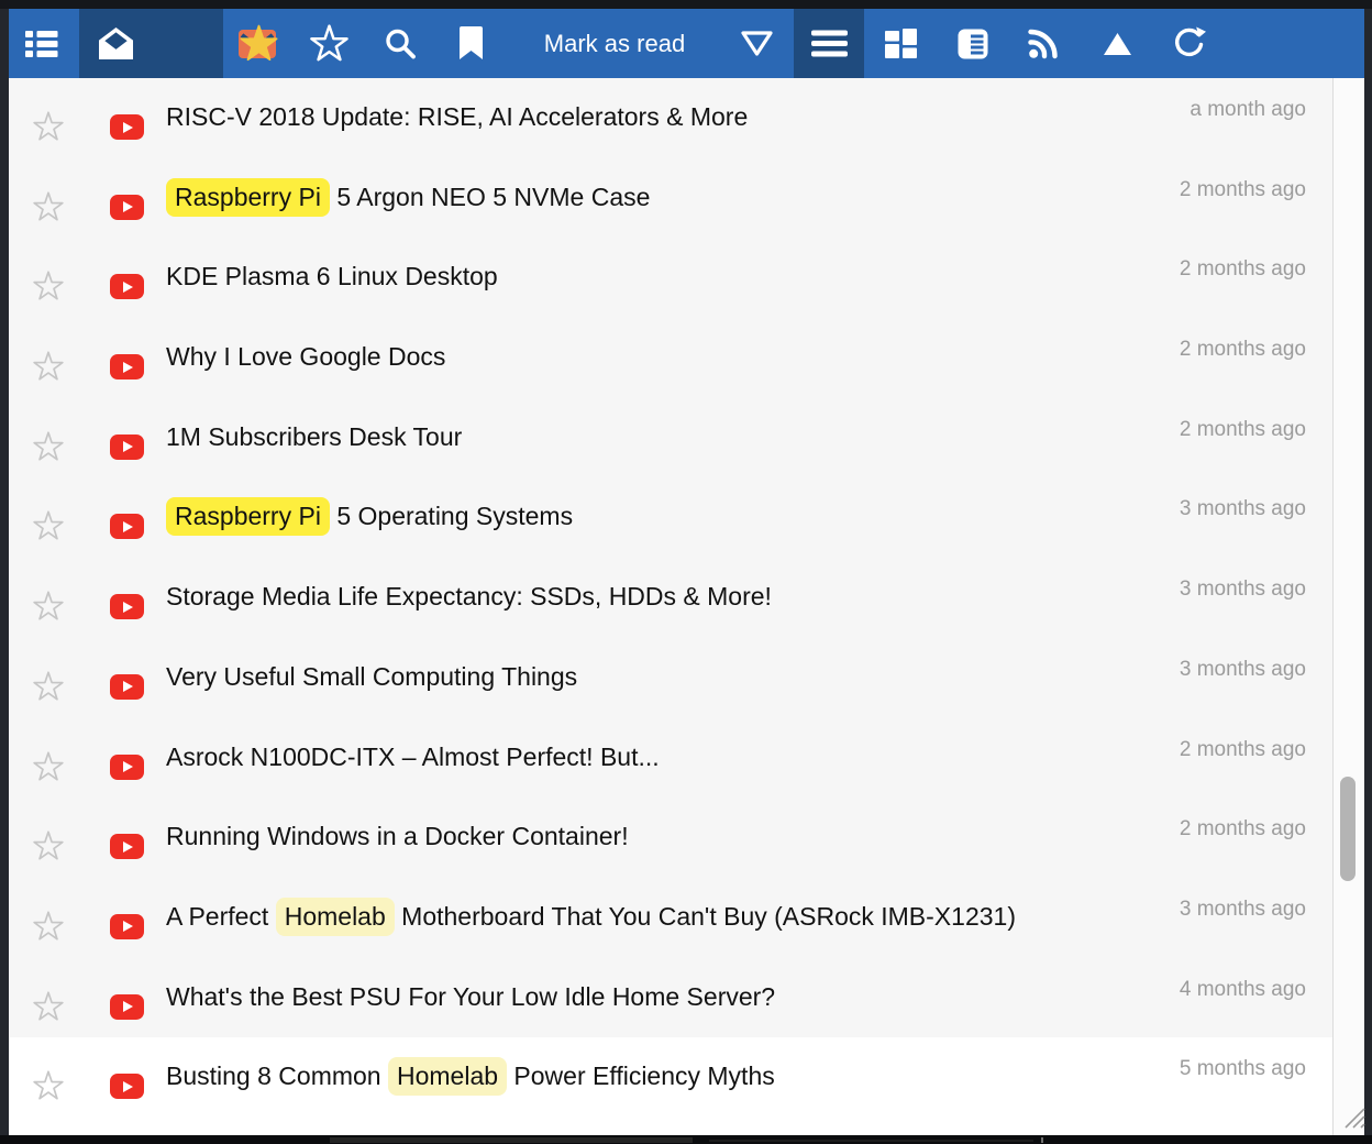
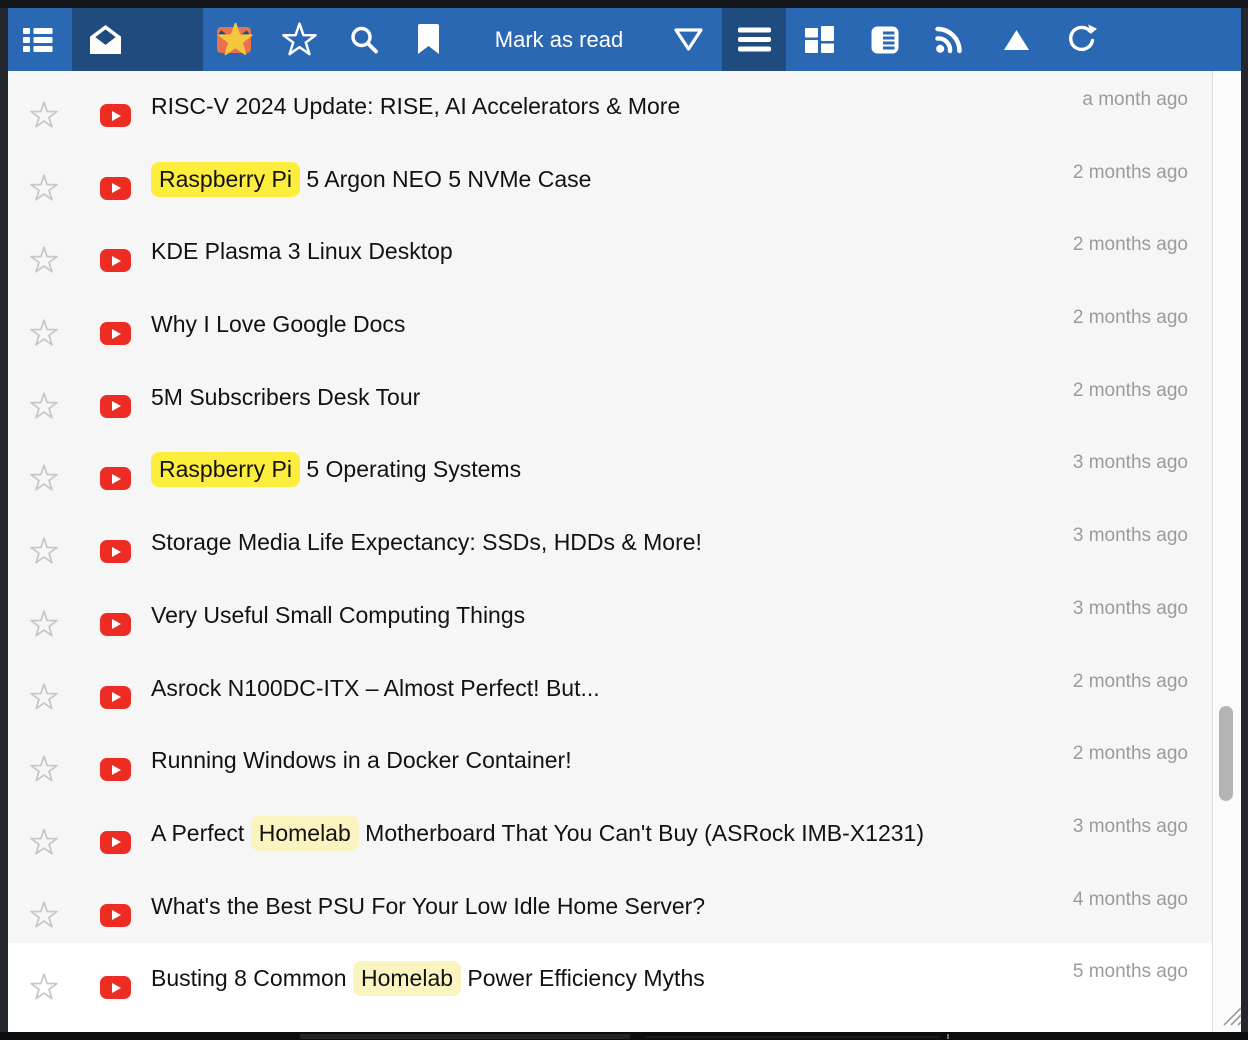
  Mark as read
- RISC-V 2018 Update: RISE, AI Accelerators & More
+ RISC-V 2024 Update: RISE, AI Accelerators & More
  a month ago
  Raspberry Pi 5 Argon NEO 5 NVMe Case
  2 months ago
- KDE Plasma 6 Linux Desktop
+ KDE Plasma 3 Linux Desktop
  2 months ago
  Why I Love Google Docs
  2 months ago
- 1M Subscribers Desk Tour
+ 5M Subscribers Desk Tour
  2 months ago
  Raspberry Pi 5 Operating Systems
  3 months ago
  Storage Media Life Expectancy: SSDs, HDDs & More!
  3 months ago
  Very Useful Small Computing Things
  3 months ago
  Asrock N100DC-ITX – Almost Perfect! But...
  2 months ago
  Running Windows in a Docker Container!
  2 months ago
  A Perfect Homelab Motherboard That You Can't Buy (ASRock IMB-X1231)
  3 months ago
  What's the Best PSU For Your Low Idle Home Server?
  4 months ago
  Busting 8 Common Homelab Power Efficiency Myths
  5 months ago
